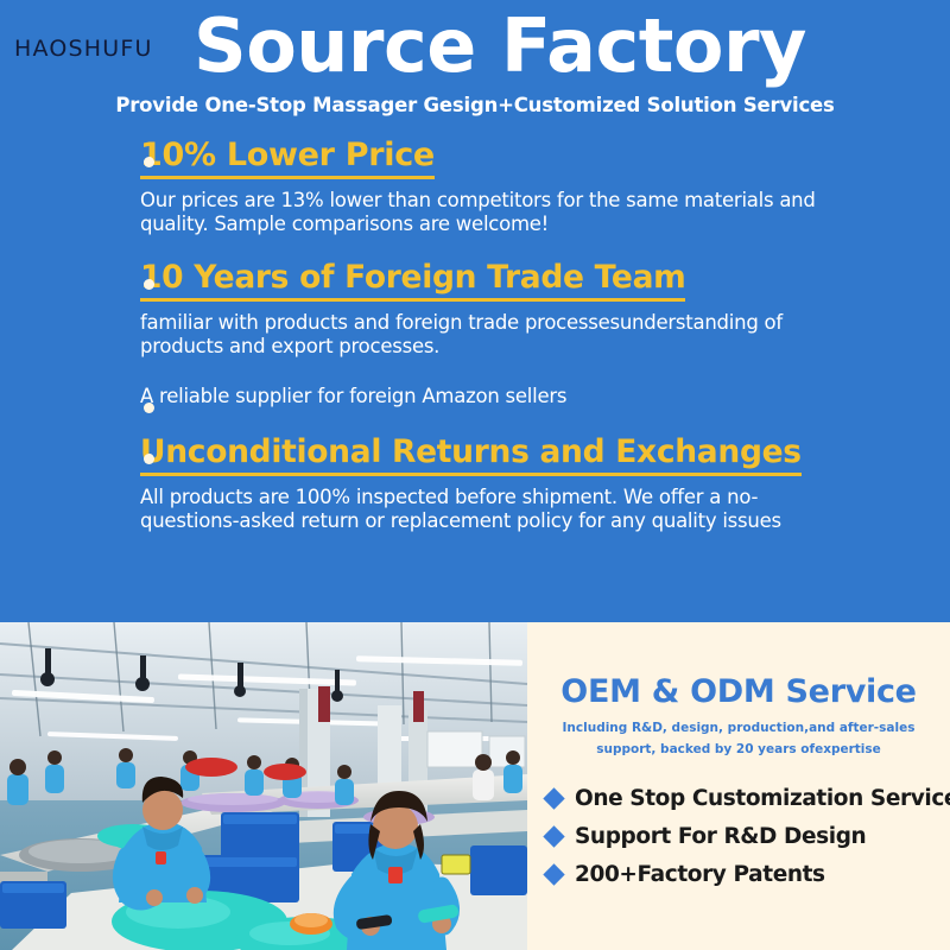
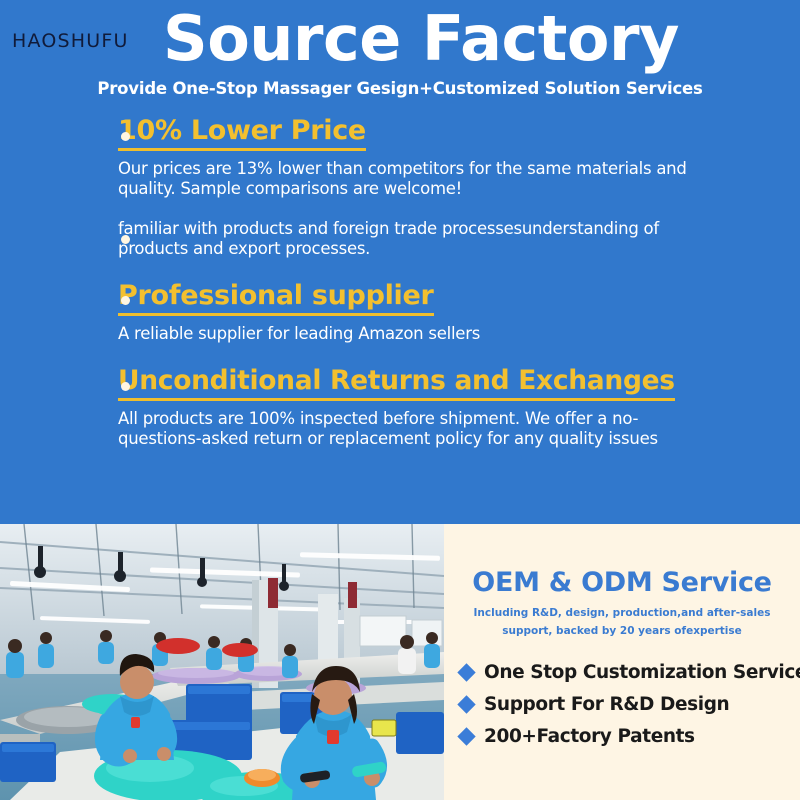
  HAOSHUFU
  Source Factory
  Provide One-Stop Massager Gesign+Customized Solution Services
  10% Lower Price
  Our prices are 13% lower than competitors for the same materials and quality. Sample comparisons are welcome!
- 10 Years of Foreign Trade Team
  familiar with products and foreign trade processesunderstanding of products and export processes.
+ Professional supplier
- A reliable supplier for foreign Amazon sellers
+ A reliable supplier for leading Amazon sellers
  Unconditional Returns and Exchanges
  All products are 100% inspected before shipment. We offer a no-questions-asked return or replacement policy for any quality issues
  OEM & ODM Service
  Including R&D, design, production,and after-sales
  support, backed by 20 years ofexpertise
  One Stop Customization Servic
  Support For R&D Design
  200+Factory Patents
